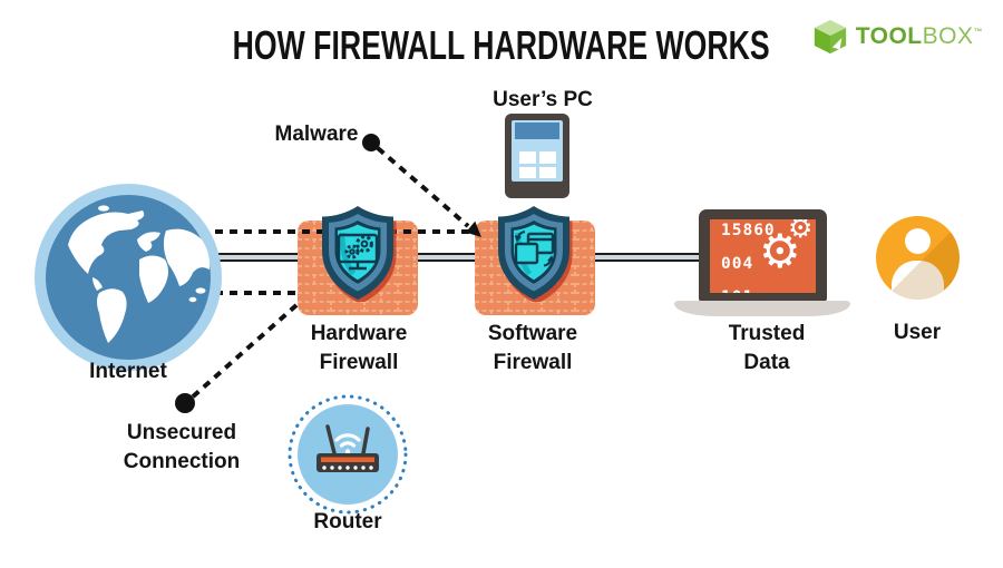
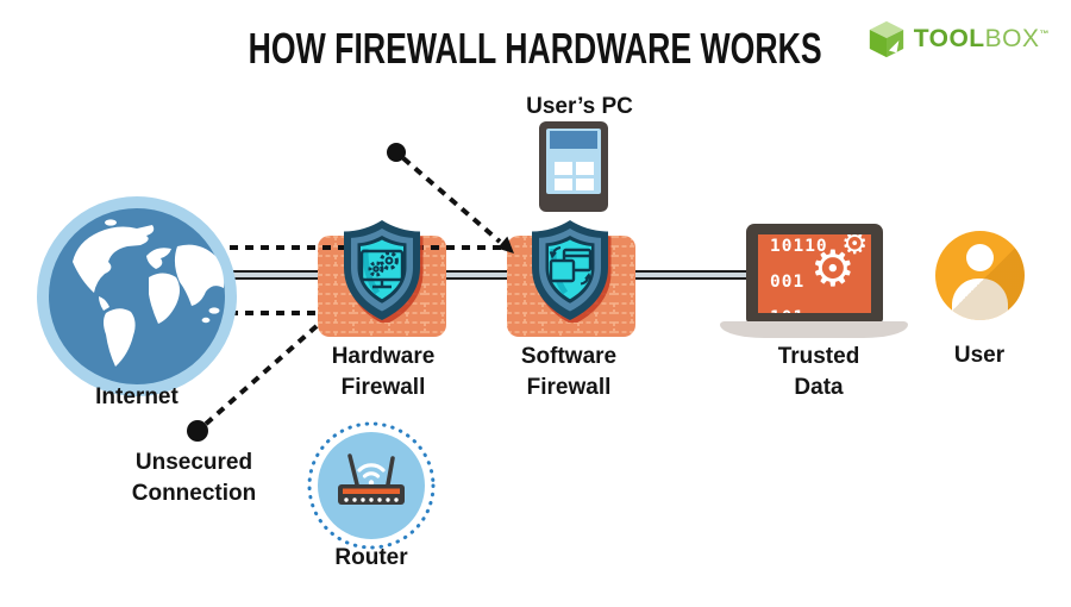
  HOW FIREWALL HARDWARE WORKS
  TOOLBOX™
- 15860
+ 10110
- 004
+ 001
  ⚙
  ⚙
  Internet
  Hardware
  Firewall
  Software
  Firewall
  Trusted
  Data
  User
  User’s PC
- Malware
  Unsecured
  Connection
  Router
